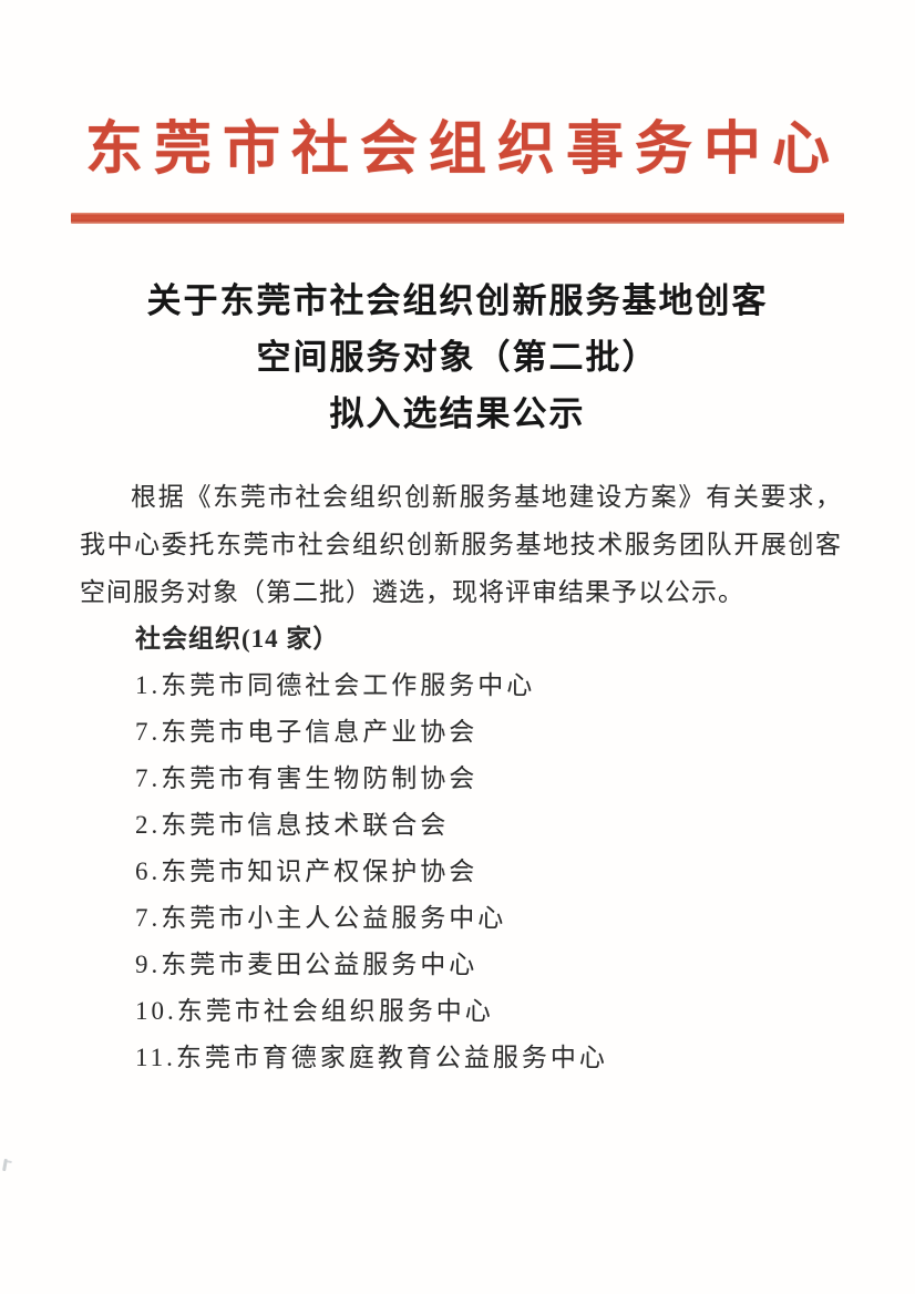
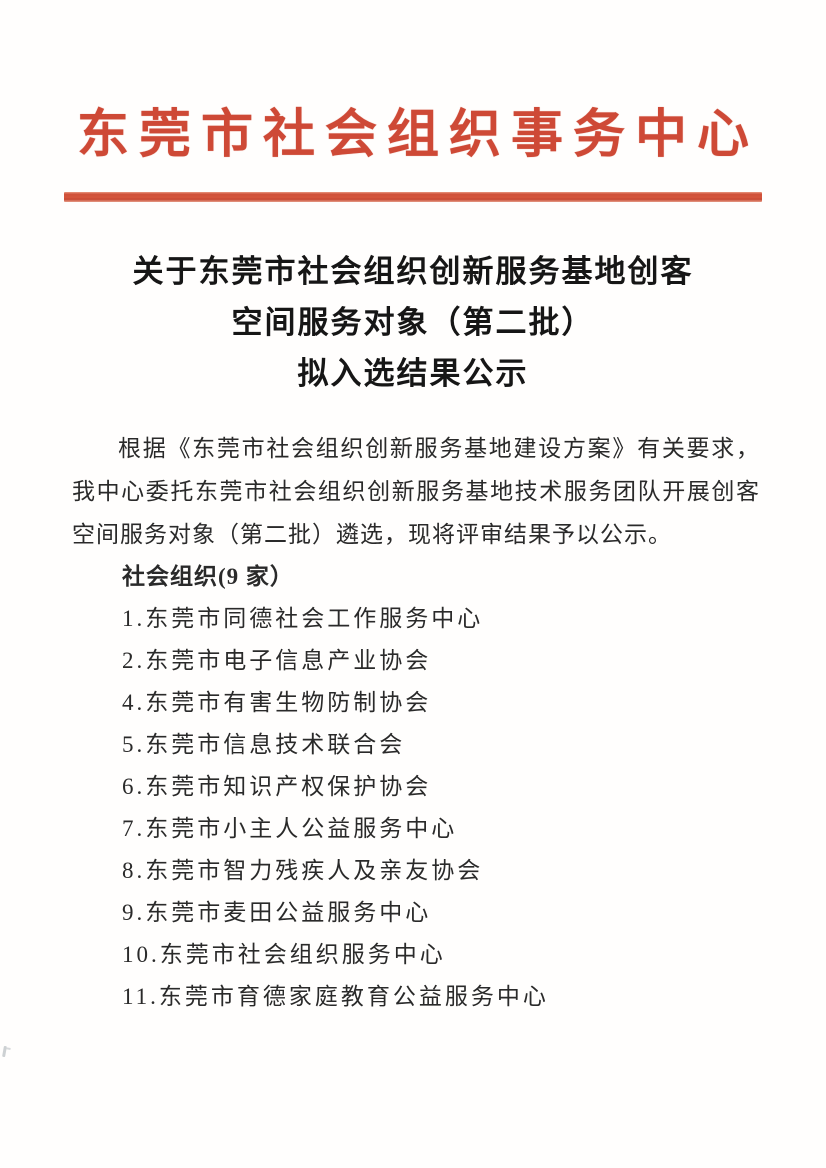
  东莞市社会组织事务中心
  关于东莞市社会组织创新服务基地创客
  空间服务对象（第二批）
  拟入选结果公示
  根据《东莞市社会组织创新服务基地建设方案》有关要求，我中心委托东莞市社会组织创新服务基地技术服务团队开展创客空间服务对象（第二批）遴选，现将评审结果予以公示。
- 社会组织(14 家）
+ 社会组织(9 家）
  1.东莞市同德社会工作服务中心
- 7.东莞市电子信息产业协会
+ 2.东莞市电子信息产业协会
- 7.东莞市有害生物防制协会
+ 4.东莞市有害生物防制协会
- 2.东莞市信息技术联合会
+ 5.东莞市信息技术联合会
  6.东莞市知识产权保护协会
  7.东莞市小主人公益服务中心
+ 8.东莞市智力残疾人及亲友协会
  9.东莞市麦田公益服务中心
  10.东莞市社会组织服务中心
  11.东莞市育德家庭教育公益服务中心
